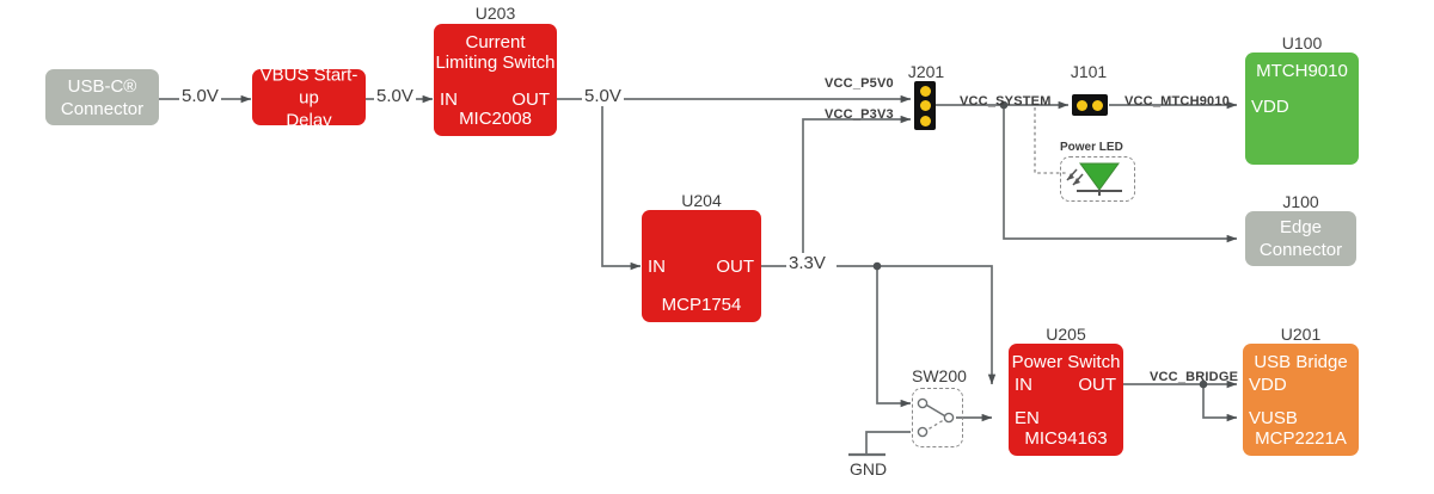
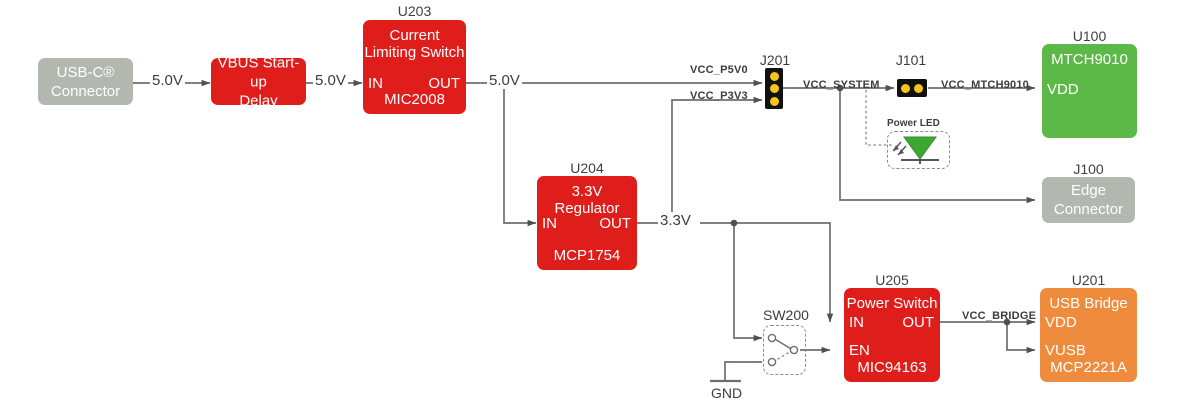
  USB-C®
  Connector
  VBUS Start-up
  Delay
  U203
  Current
  Limiting Switch
  IN
  OUT
  MIC2008
  U204
+ 3.3V Regulator
  IN
  OUT
  MCP1754
  U205
  Power Switch
  IN
  OUT
  EN
  MIC94163
  U100
  MTCH9010
  VDD
  J100
  Edge
  Connector
  U201
  USB Bridge
  VDD
  VUSB
  MCP2221A
  J201
  J101
  Power LED
  SW200
  GND
  5.0V
  5.0V
  5.0V
  3.3V
  VCC_P5V0
  VCC_P3V3
  VCC_SYSTEM
  VCC_MTCH9010
  VCC_BRIDGE
